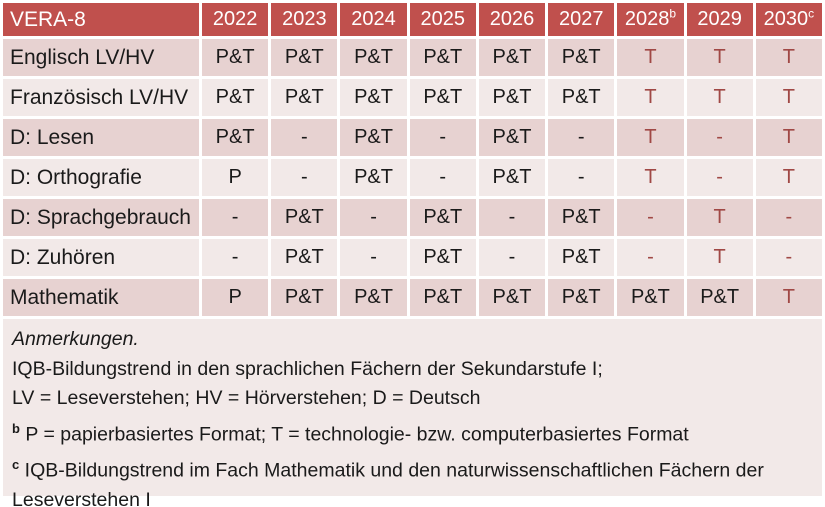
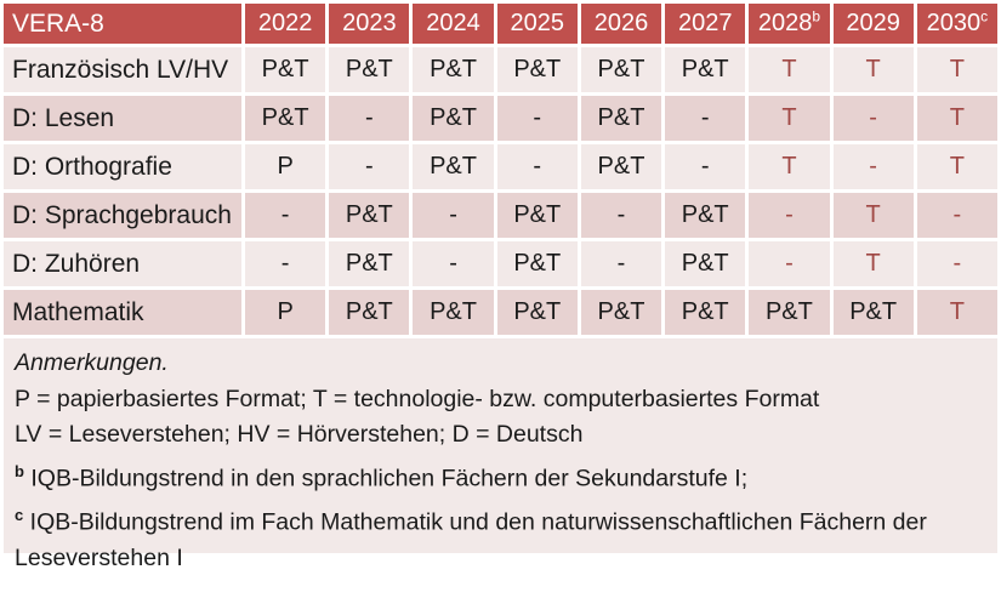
  VERA-8	2022	2023	2024	2025	2026	2027	2028b	2029	2030c
- Englisch LV/HV	P&T	P&T	P&T	P&T	P&T	P&T	T	T	T
  Französisch LV/HV	P&T	P&T	P&T	P&T	P&T	P&T	T	T	T
  D: Lesen	P&T	-	P&T	-	P&T	-	T	-	T
  D: Orthografie	P	-	P&T	-	P&T	-	T	-	T
  D: Sprachgebrauch	-	P&T	-	P&T	-	P&T	-	T	-
  D: Zuhören	-	P&T	-	P&T	-	P&T	-	T	-
  Mathematik	P	P&T	P&T	P&T	P&T	P&T	P&T	P&T	T
  Anmerkungen.
- IQB-Bildungstrend in den sprachlichen Fächern der Sekundarstufe I;
+ P = papierbasiertes Format; T = technologie- bzw. computerbasiertes Format
  LV = Leseverstehen; HV = Hörverstehen; D = Deutsch
- b P = papierbasiertes Format; T = technologie- bzw. computerbasiertes Format
+ b IQB-Bildungstrend in den sprachlichen Fächern der Sekundarstufe I;
  c IQB-Bildungstrend im Fach Mathematik und den naturwissenschaftlichen Fächern der Leseverstehen I
